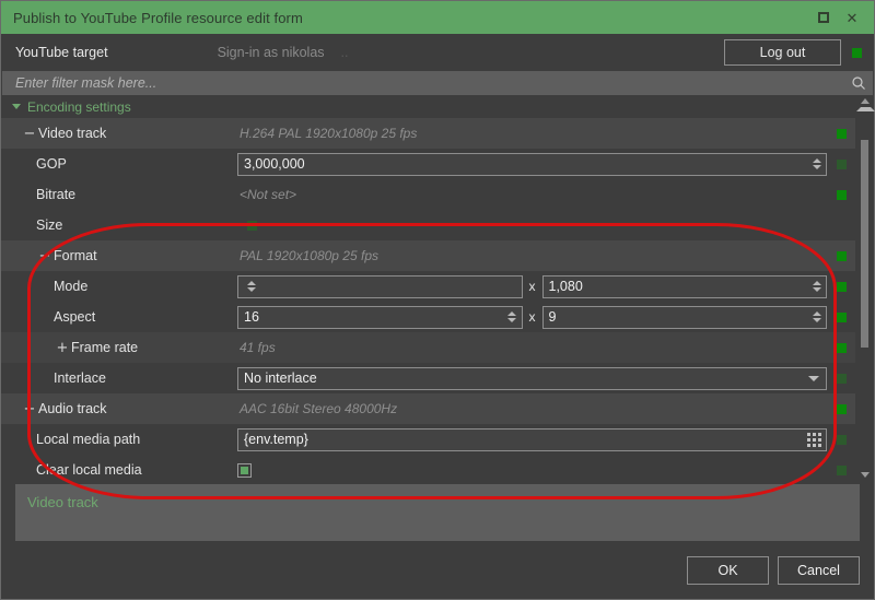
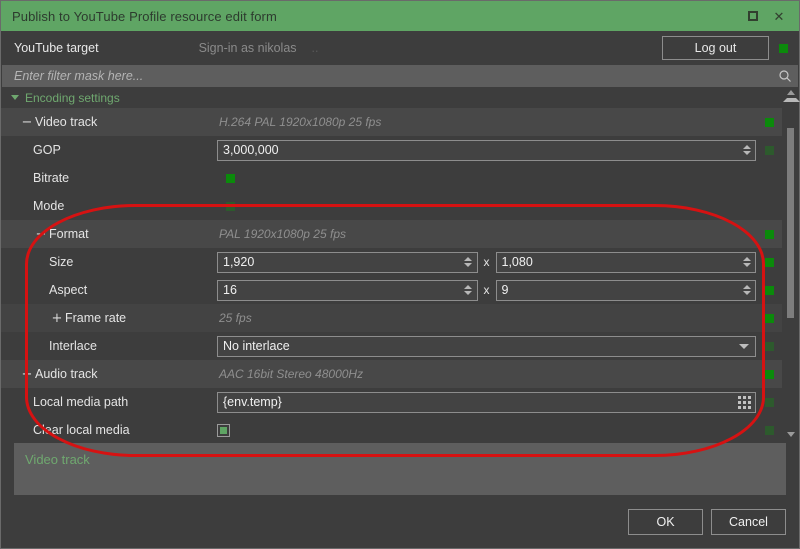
  Publish to YouTube Profile resource edit form
  ✕
  YouTube target
  Sign-in as nikolas
  ..
  Log out
  Enter filter mask here...
  Encoding settings
  −
  Video track
  H.264 PAL 1920x1080p 25 fps
  GOP
  3,000,000
  Bitrate
- <Not set>
- Size
+ Mode
  −
  Format
  PAL 1920x1080p 25 fps
- Mode
+ Size
+ 1,920
  x
  1,080
  Aspect
  16
  x
  9
  +
  Frame rate
- 41 fps
+ 25 fps
  Interlace
  No interlace
  +
  Audio track
  AAC 16bit Stereo 48000Hz
  Local media path
  {env.temp}
  Clear local media
  Video track
  OK
  Cancel
